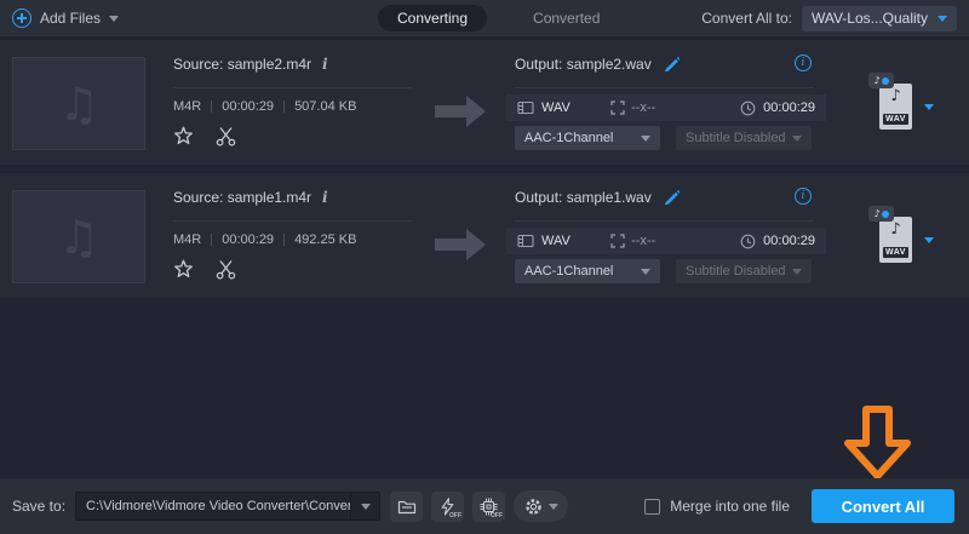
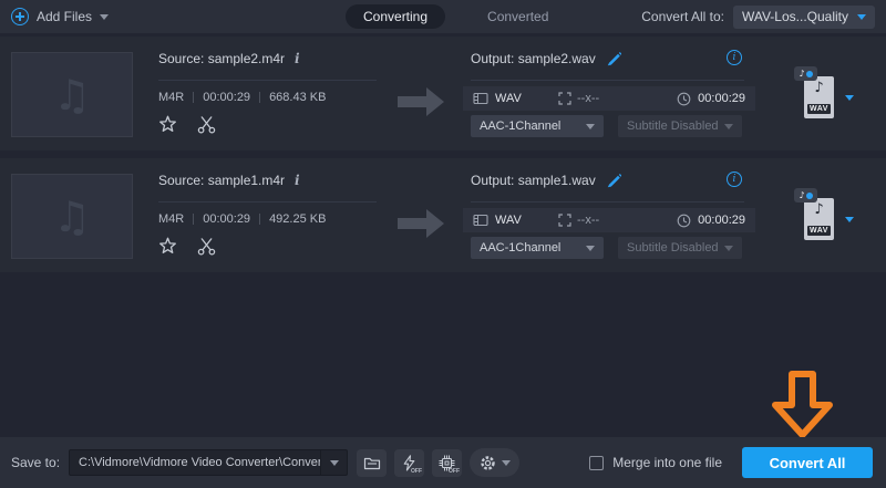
  Add Files
  Converting
  Converted
  Convert All to:
  WAV-Los...Quality
  Source: sample2.m4r
  i
  M4R
  00:00:29
- 507.04 KB
+ 668.43 KB
  Output: sample2.wav
  i
  WAV
  --x--
  00:00:29
  AAC-1Channel
  Subtitle Disabled
  ♪
  ♪
  Source: sample1.m4r
  i
  M4R
  00:00:29
  492.25 KB
  Output: sample1.wav
  i
  WAV
  --x--
  00:00:29
  AAC-1Channel
  Subtitle Disabled
  ♪
  ♪
  Save to:
  C:\Vidmore\Vidmore Video Converter\Conver
  Merge into one file
  Convert All
